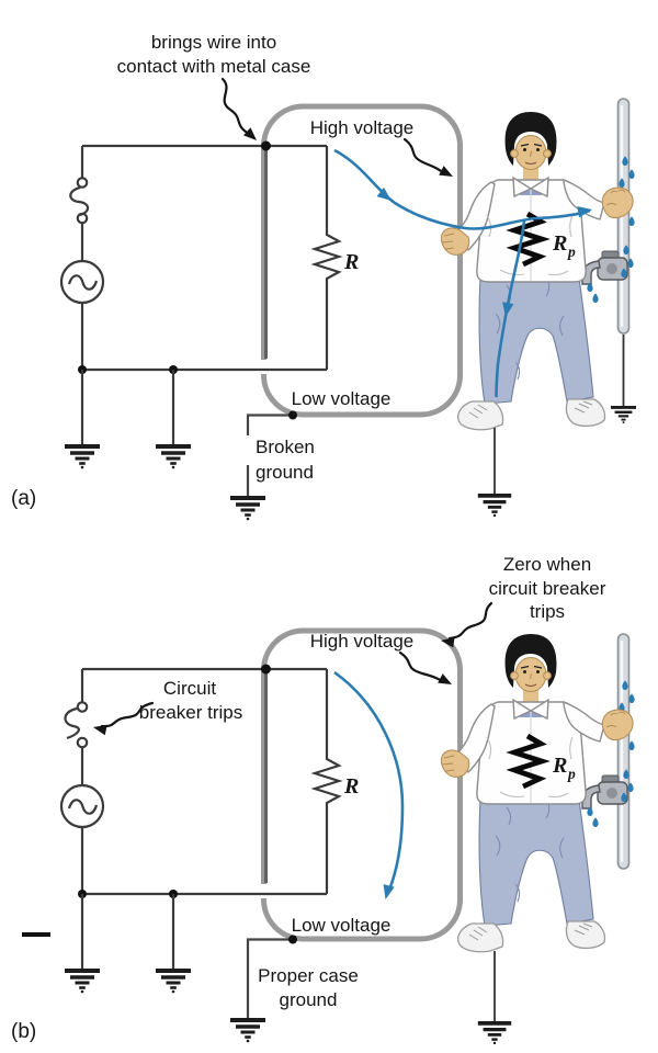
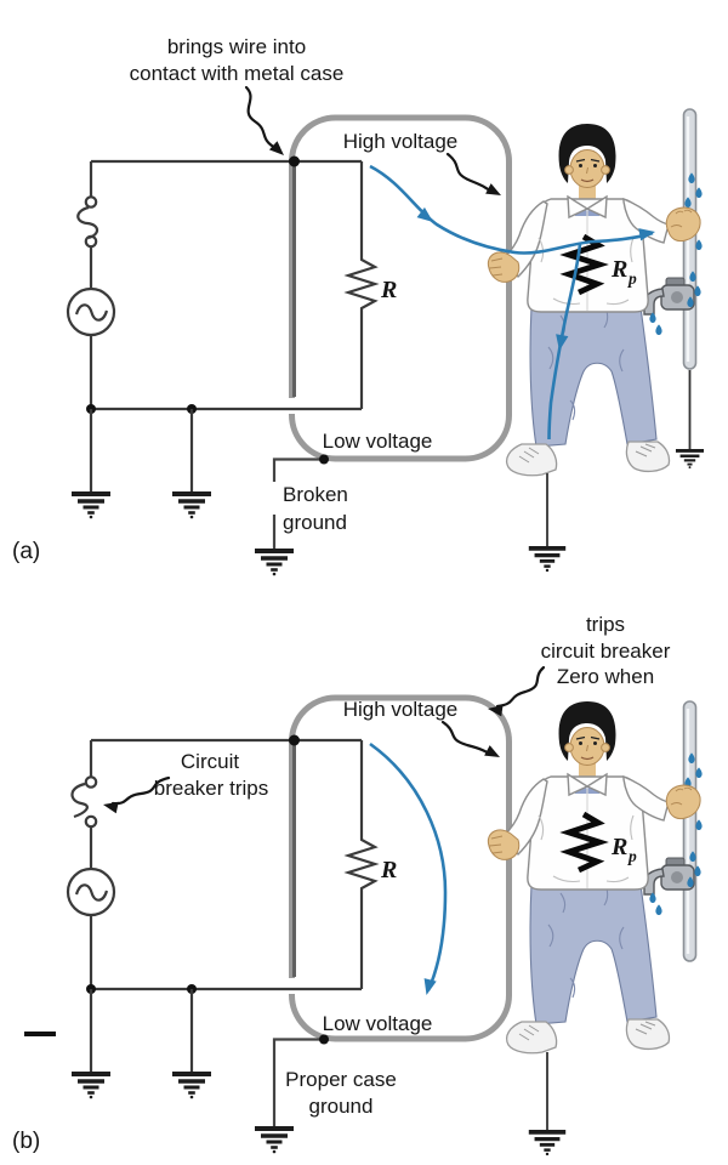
  brings wire into
  contact with metal case
  High voltage
  R
  Low voltage
  Broken
  ground
  (a)
- Zero when
+ trips
  circuit breaker
- trips
+ Zero when
  High voltage
  Circuit
  breaker trips
  R
  Low voltage
  Proper case
  ground
  (b)
